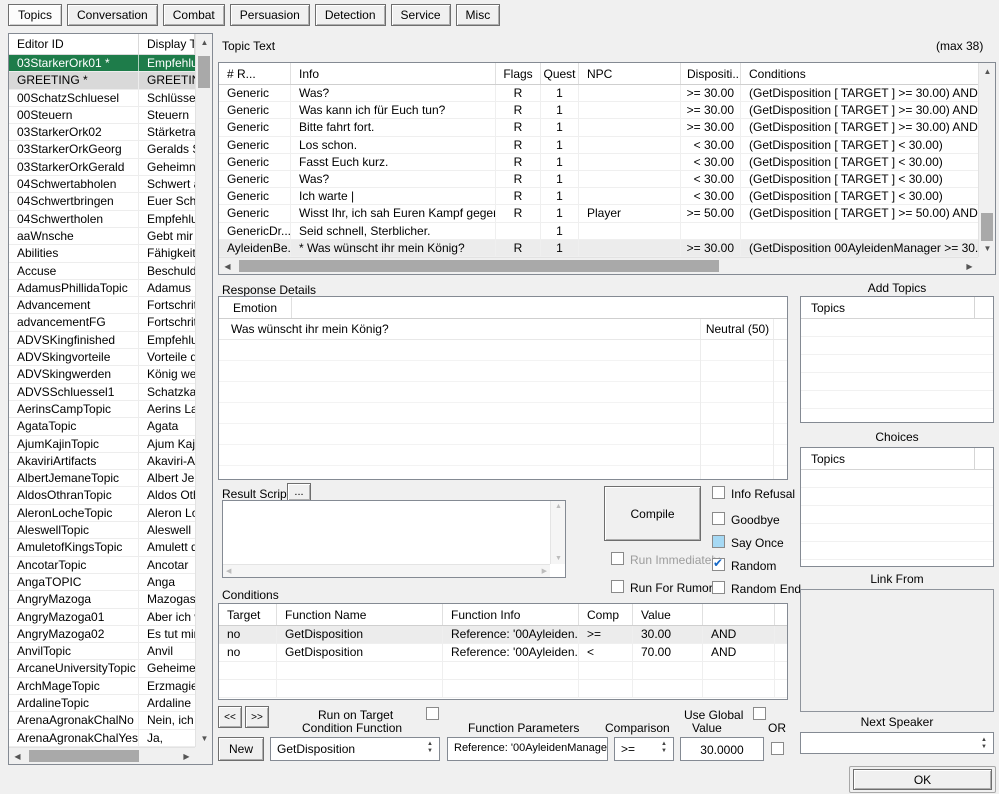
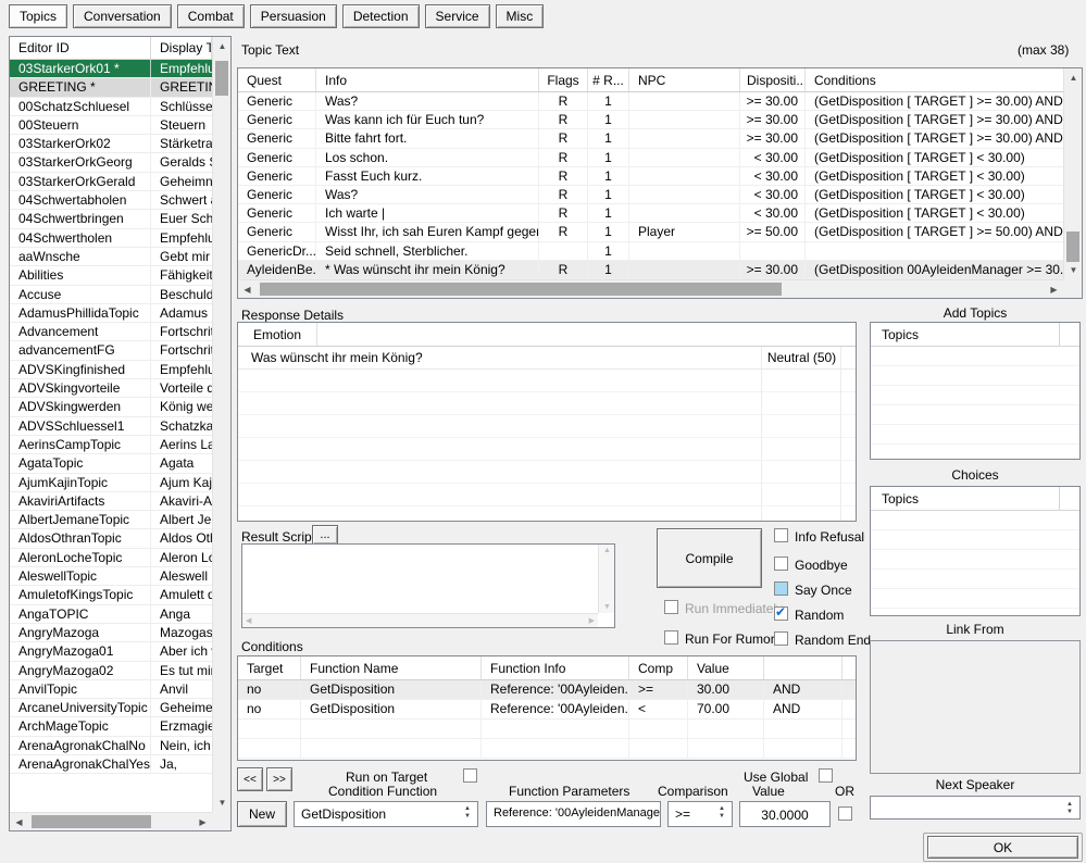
  Topics
  Conversation
  Combat
  Persuasion
  Detection
  Service
  Misc
  Editor ID
  Display T
  03StarkerOrk01 *
  Empfehl
  GREETING *
  GREETI
  00SchatzSchluesel
  Schlüsse
  00Steuern
  Steuern
  03StarkerOrk02
  Stärketra
  03StarkerOrkGeorg
  Geralds
  03StarkerOrkGerald
  Geheimn
  04Schwertabholen
  Schwert
  04Schwertbringen
  Euer Sch
  04Schwertholen
  Empfehl
  aaWnsche
  Gebt mir
  Abilities
  Fähigkei
  Accuse
  Beschuld
  AdamusPhillidaTopic
  Adamus
  Advancement
  Fortschri
  advancementFG
  Fortschri
  ADVSKingfinished
  Empfehl
  ADVSkingvorteile
  Vorteile d
  ADVSkingwerden
  König we
  ADVSSchluessel1
  Schatzka
  AerinsCampTopic
  Aerins L
  AgataTopic
  Agata
  AjumKajinTopic
  Ajum Kaj
  AkaviriArtifacts
  Akaviri-A
  AlbertJemaneTopic
  Albert Je
  AldosOthranTopic
  Aldos Ot
  AleronLocheTopic
  Aleron L
  AleswellTopic
  Aleswell
  AmuletofKingsTopic
  Amulett
- AncotarTopic
- Ancotar
  AngaTOPIC
  Anga
  AngryMazoga
  Mazogas
  AngryMazoga01
  Aber ich
  AngryMazoga02
  Es tut mi
  AnvilTopic
  Anvil
  ArcaneUniversityTopic
  Geheime
  ArchMageTopic
  Erzmagi
- ArdalineTopic
- Ardaline
  ArenaAgronakChalNo
  Nein, ich
  ArenaAgronakChalYes
  Ja,
  ▲
  ▼
  ◀
  ▶
  Topic Text
  (max 38)
- # R...
+ Quest
  Info
  Flags
- Quest
+ # R...
  NPC
  Dispositi...
  Conditions
  Generic
  Was?
  R
  1
  >= 30.00
  (GetDisposition [ TARGET ] >= 30.00) AND
  Generic
  Was kann ich für Euch tun?
  R
  1
  >= 30.00
  (GetDisposition [ TARGET ] >= 30.00) AND
  Generic
  Bitte fahrt fort.
  R
  1
  >= 30.00
  (GetDisposition [ TARGET ] >= 30.00) AND
  Generic
  Los schon.
  R
  1
  < 30.00
  (GetDisposition [ TARGET ] < 30.00)
  Generic
  Fasst Euch kurz.
  R
  1
  < 30.00
  (GetDisposition [ TARGET ] < 30.00)
  Generic
  Was?
  R
  1
  < 30.00
  (GetDisposition [ TARGET ] < 30.00)
  Generic
  Ich warte |
  R
  1
  < 30.00
  (GetDisposition [ TARGET ] < 30.00)
  Generic
  Wisst Ihr, ich sah Euren Kampf gege
  R
  1
  Player
  >= 50.00
  (GetDisposition [ TARGET ] >= 50.00) AND
  GenericDr...
  Seid schnell, Sterblicher.
  1
  AyleidenBe.
  * Was wünscht ihr mein König?
  R
  1
  >= 30.00
  (GetDisposition 00AyleidenManager >= 30.
  ▲
  ▼
  ◀
  ▶
  Response Details
  Emotion
  Was wünscht ihr mein König?
  Neutral (50)
  Result Scrip
  ...
  Compile
  Run Immediate
  Run For Rumor
  Info Refusal
  Goodbye
  Say Once
  Random
  Random End
  Conditions
  Target
  Function Name
  Function Info
  Comp
  Value
  no
  GetDisposition
  Reference: '00Ayleiden.
  >=
  30.00
  AND
  no
  GetDisposition
  Reference: '00Ayleiden.
  <
  70.00
  AND
  <<
  >>
  Run on Target
  Use Global
  Condition Function
  Function Parameters
  Comparison
  Value
  OR
  New
  GetDisposition
  Reference: '00AyleidenManage
  >=
  30.0000
  Add Topics
  Topics
  Choices
  Topics
  Link From
  Next Speaker
  OK
